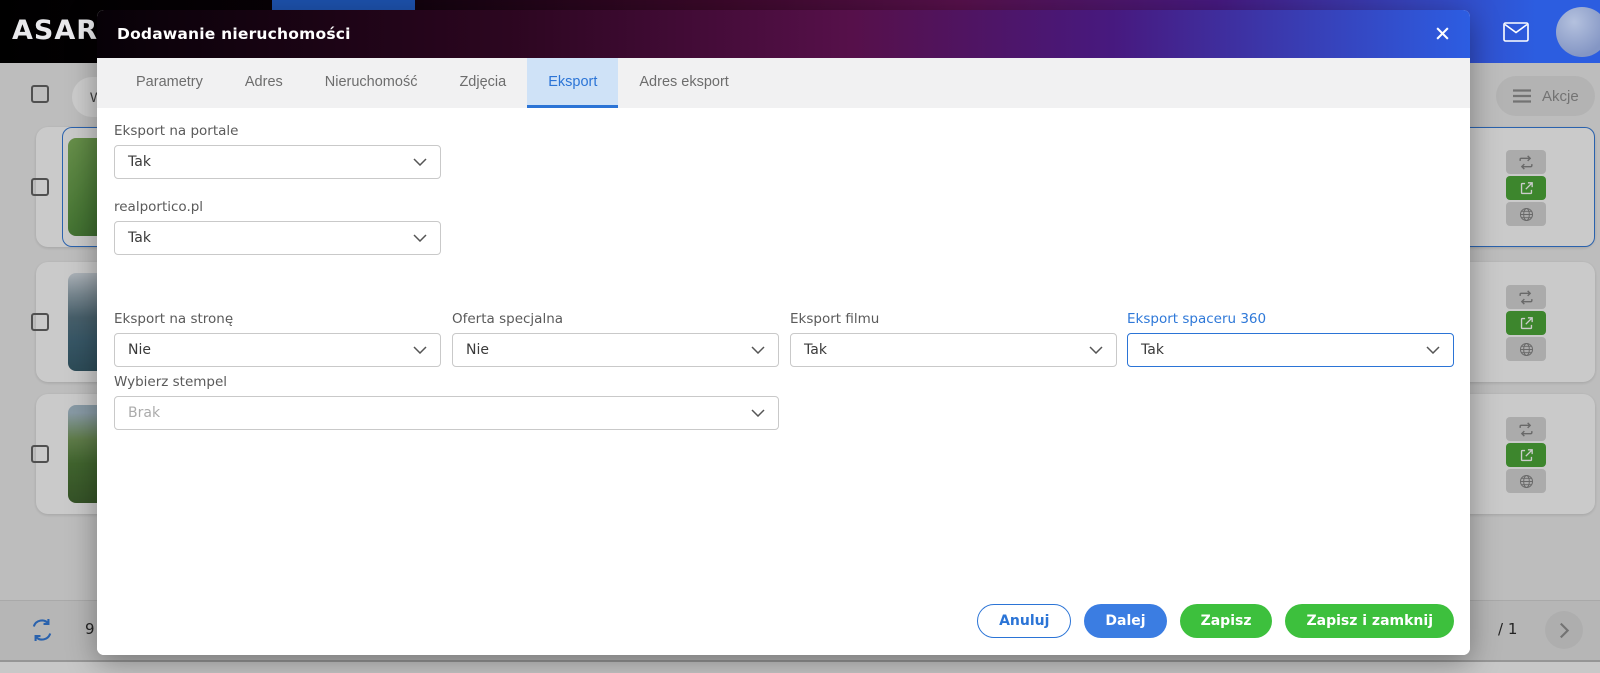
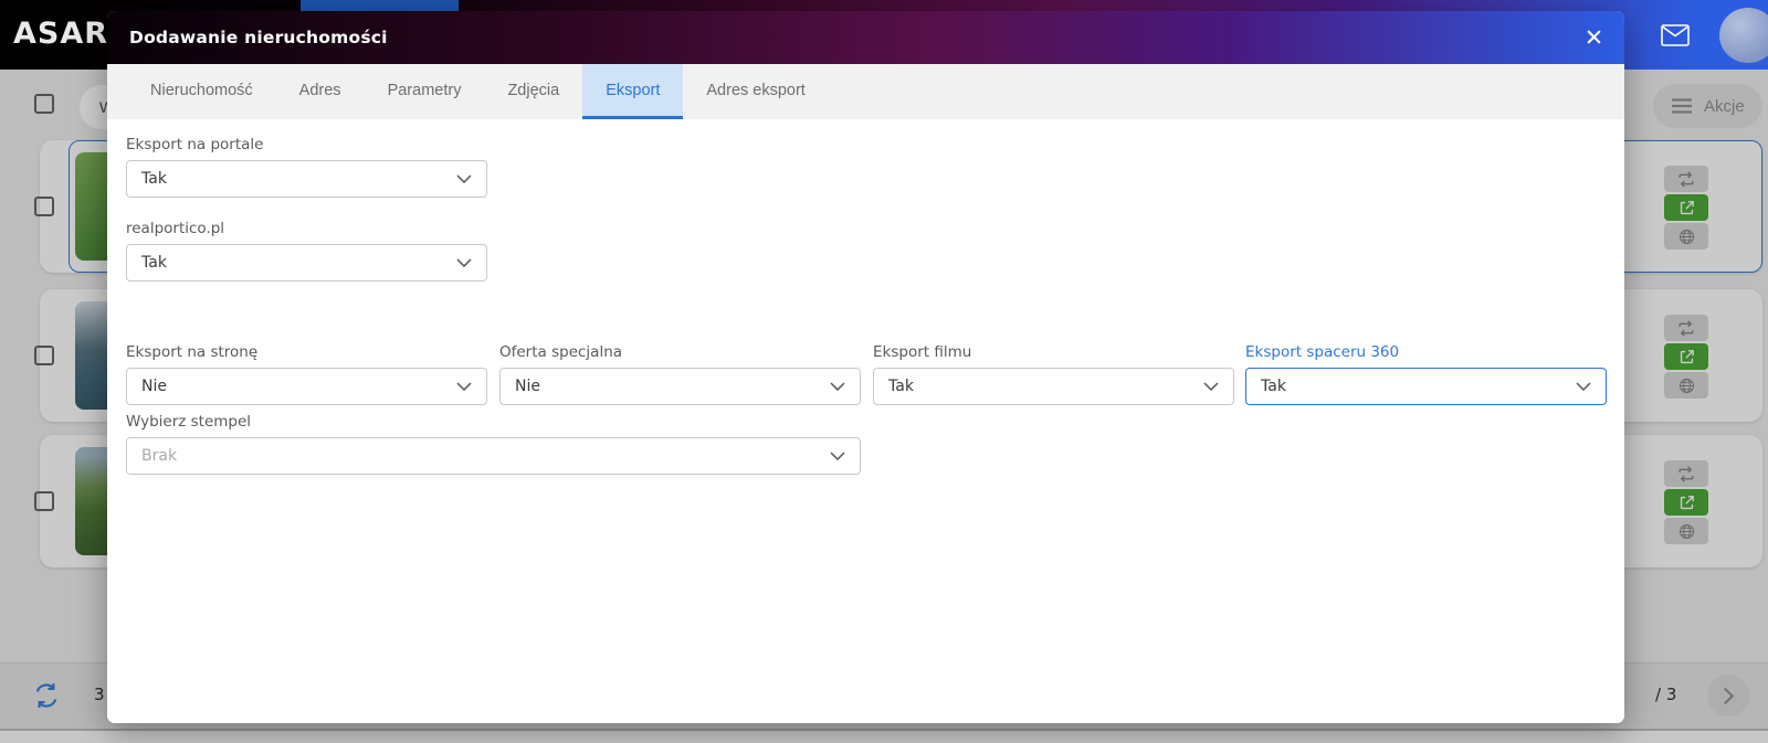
  ASAR
  Akcje
- 9
+ 3
- / 1
+ / 3
  Dodawanie nieruchomości
- Parametry
+ Nieruchomość
  Adres
- Nieruchomość
+ Parametry
  Zdjęcia
  Eksport
  Adres eksport
  Eksport na portale
  Tak
  realportico.pl
  Tak
  Eksport na stronę
  Nie
  Oferta specjalna
  Nie
  Eksport filmu
  Tak
  Eksport spaceru 360
  Tak
  Wybierz stempel
  Brak
- Anuluj
- Dalej
- Zapisz
- Zapisz i zamknij
